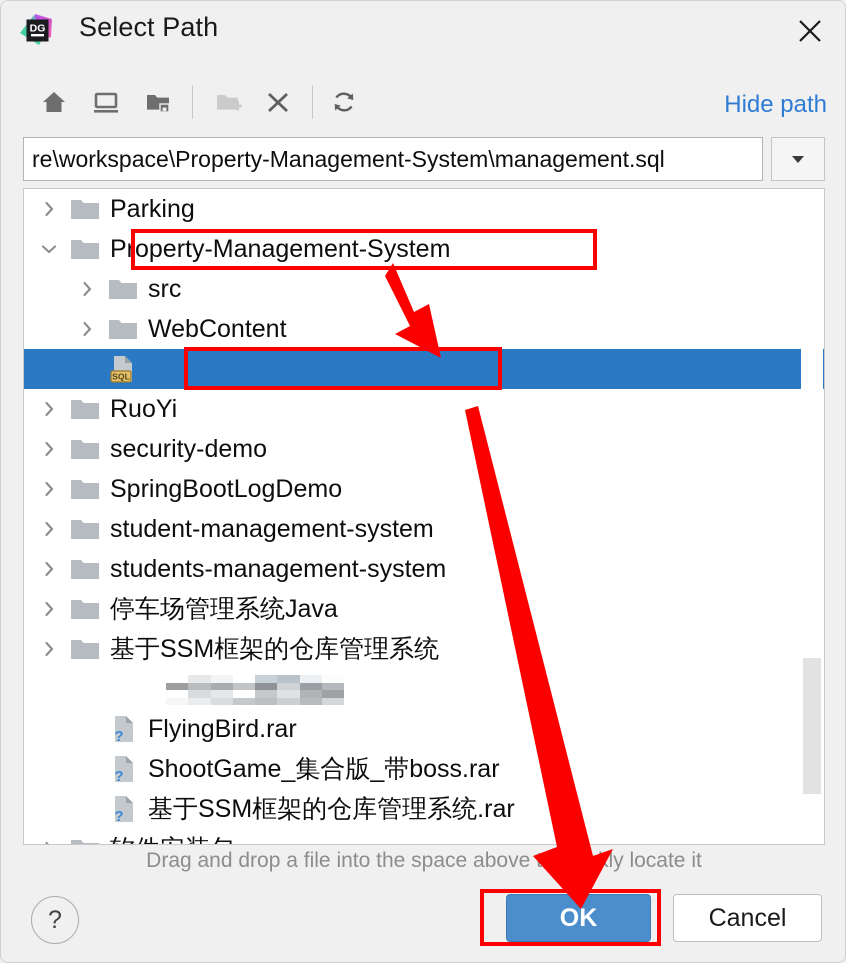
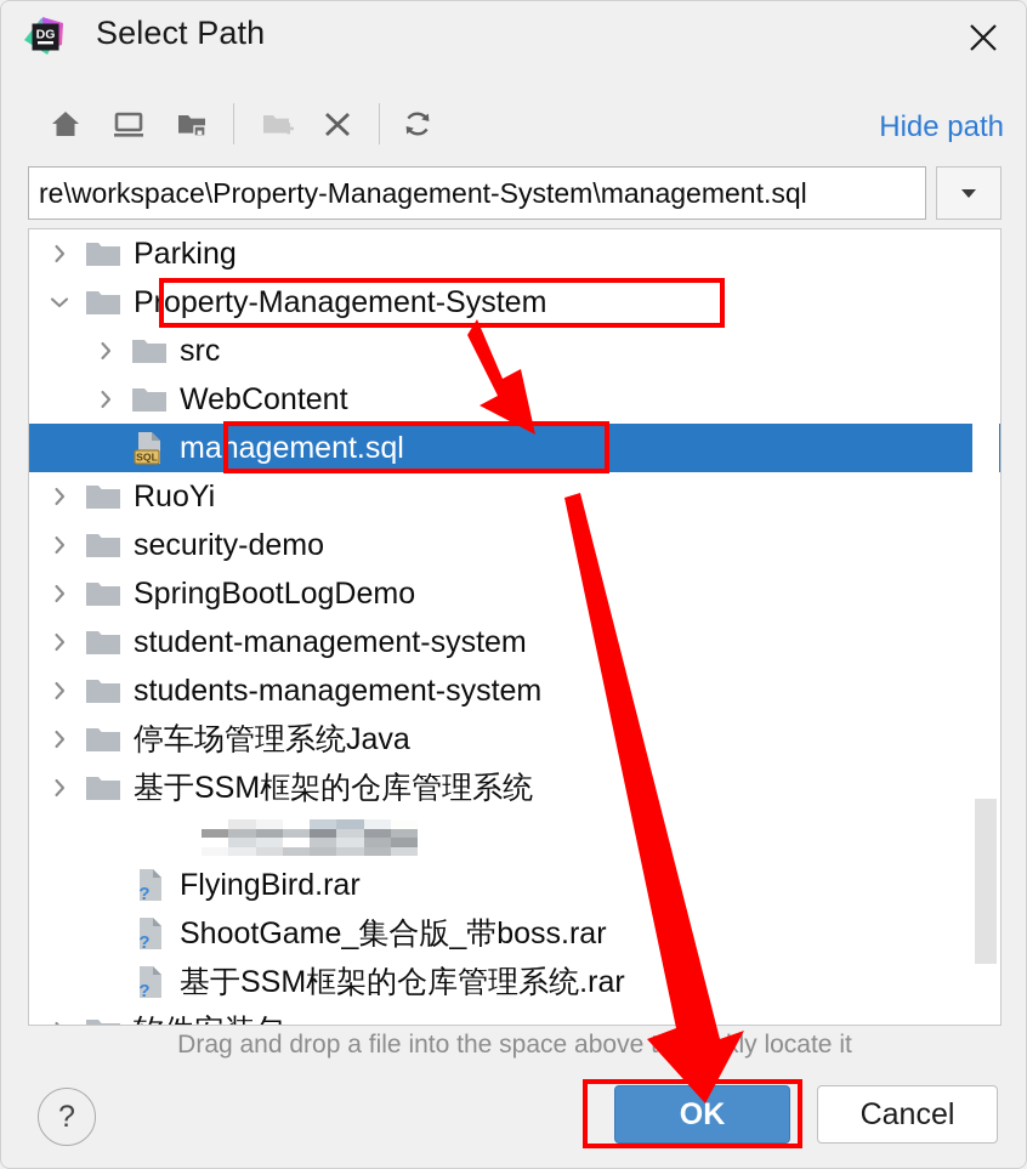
  DG
  Select Path
  Hide path
  re\workspace\Property-Management-System\management.sql
  Parking
  Property-Management-System
  src
  WebContent
  SQL
+ management.sql
  RuoYi
  security-demo
  SpringBootLogDemo
  student-management-system
  students-management-system
  停车场管理系统Java
  基于SSM框架的仓库管理系统
  ?
  FlyingBird.rar
  ?
  ShootGame_集合版_带boss.rar
  ?
  基于SSM框架的仓库管理系统.rar
  Drag and drop a file into the space abovely locate it
  ?
  OK
  Cancel
